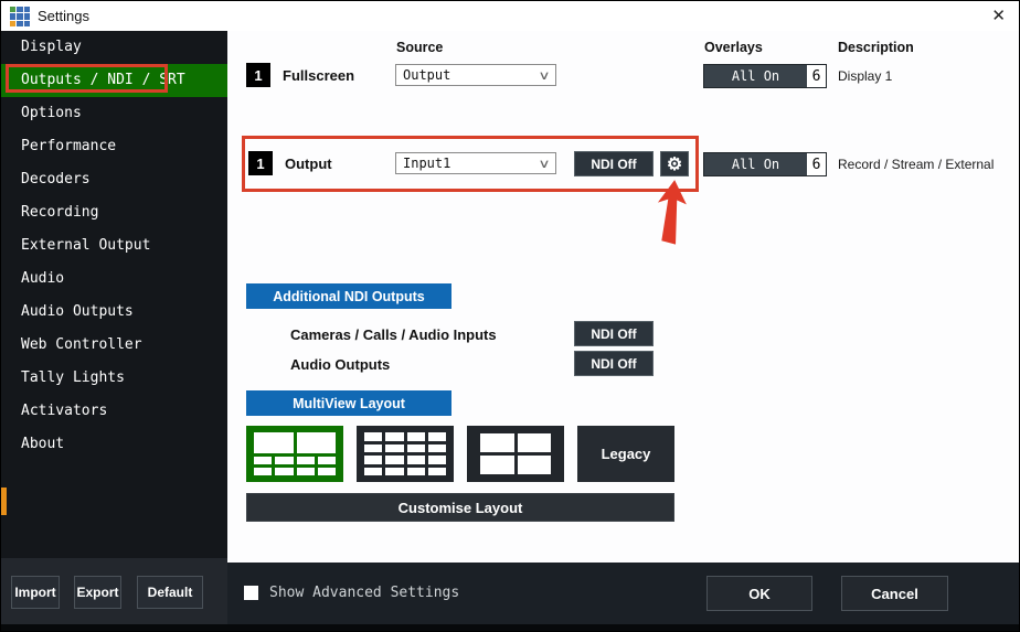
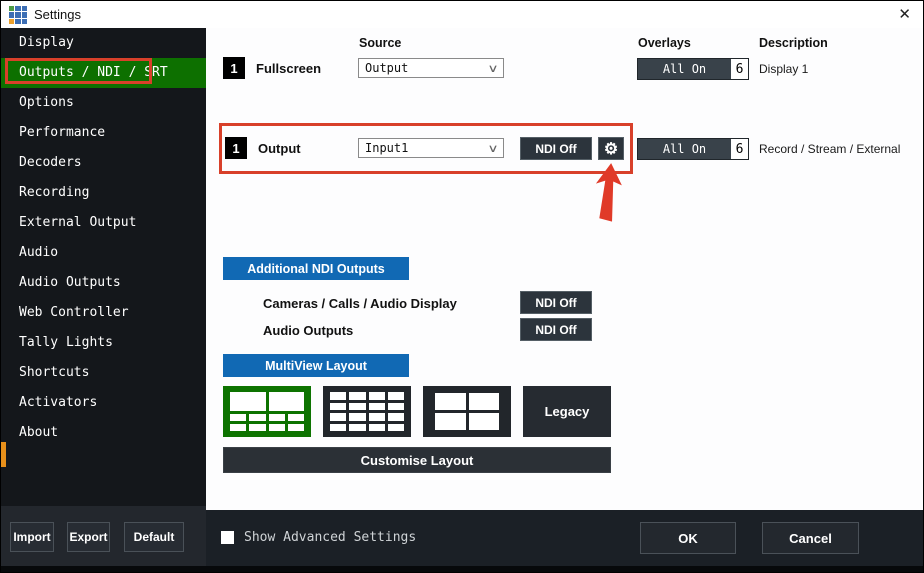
  Settings
  ✕
  Display
  Outputs / NDI / SRT
  Options
  Performance
  Decoders
  Recording
  External Output
  Audio
  Audio Outputs
  Web Controller
  Tally Lights
+ Shortcuts
  Activators
  About
  Import
  Export
  Default
  Source
  Overlays
  Description
  1
  Fullscreen
  Output
  ∨
  All On
  6
  Display 1
  1
  Output
  Input1
  ∨
  NDI Off
  ⚙
  All On
  6
  Record / Stream / External
  Additional NDI Outputs
- Cameras / Calls / Audio Inputs
+ Cameras / Calls / Audio Display
  NDI Off
  Audio Outputs
  NDI Off
  MultiView Layout
  Legacy
  Customise Layout
  Show Advanced Settings
  OK
  Cancel
